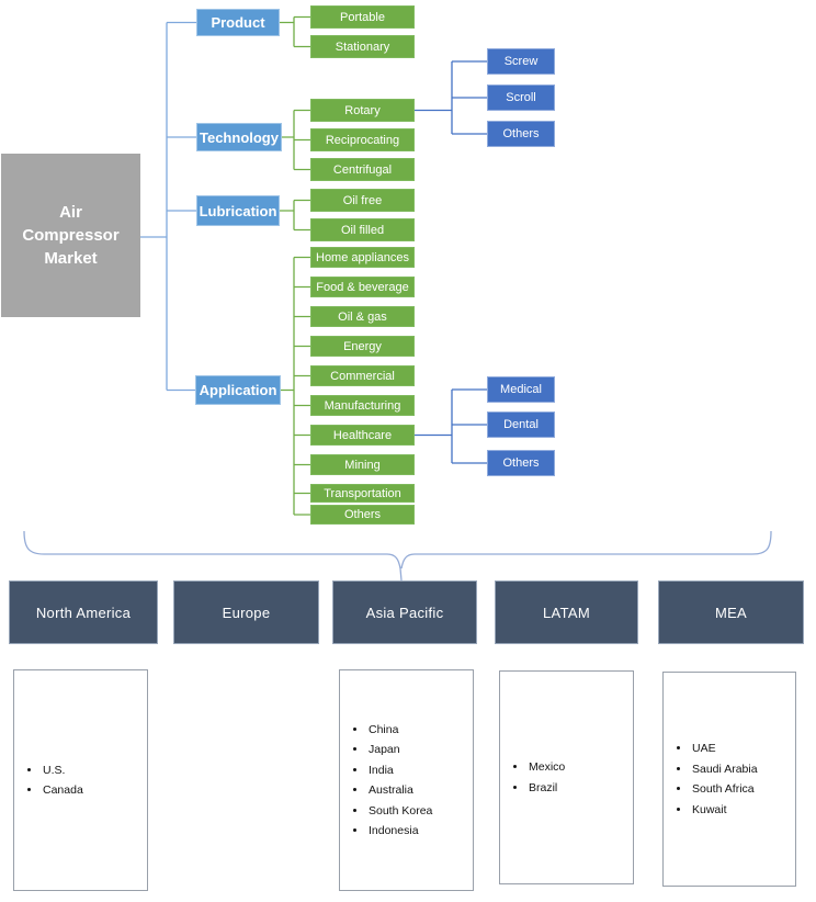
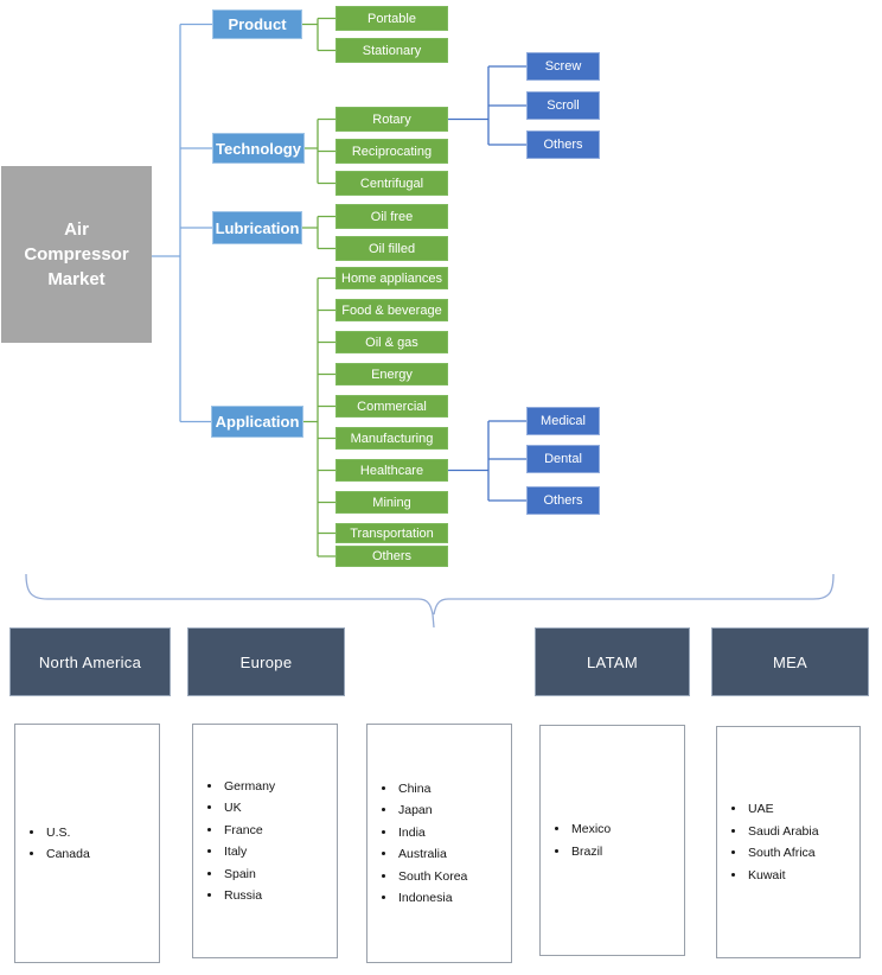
  Air Compressor Market
  Product
  Technology
  Lubrication
  Application
  Portable
  Stationary
  Rotary
  Reciprocating
  Centrifugal
  Screw
  Scroll
  Others
  Oil free
  Oil filled
  Home appliances
  Food & beverage
  Oil & gas
  Energy
  Commercial
  Manufacturing
  Healthcare
  Mining
  Transportation
  Others
  Medical
  Dental
  Others
  North America
  Europe
- Asia Pacific
  LATAM
  MEA
  U.S.
  Canada
+ Germany
+ UK
+ France
+ Italy
+ Spain
+ Russia
  China
  Japan
  India
  Australia
  South Korea
  Indonesia
  Mexico
  Brazil
  UAE
  Saudi Arabia
  South Africa
  Kuwait
